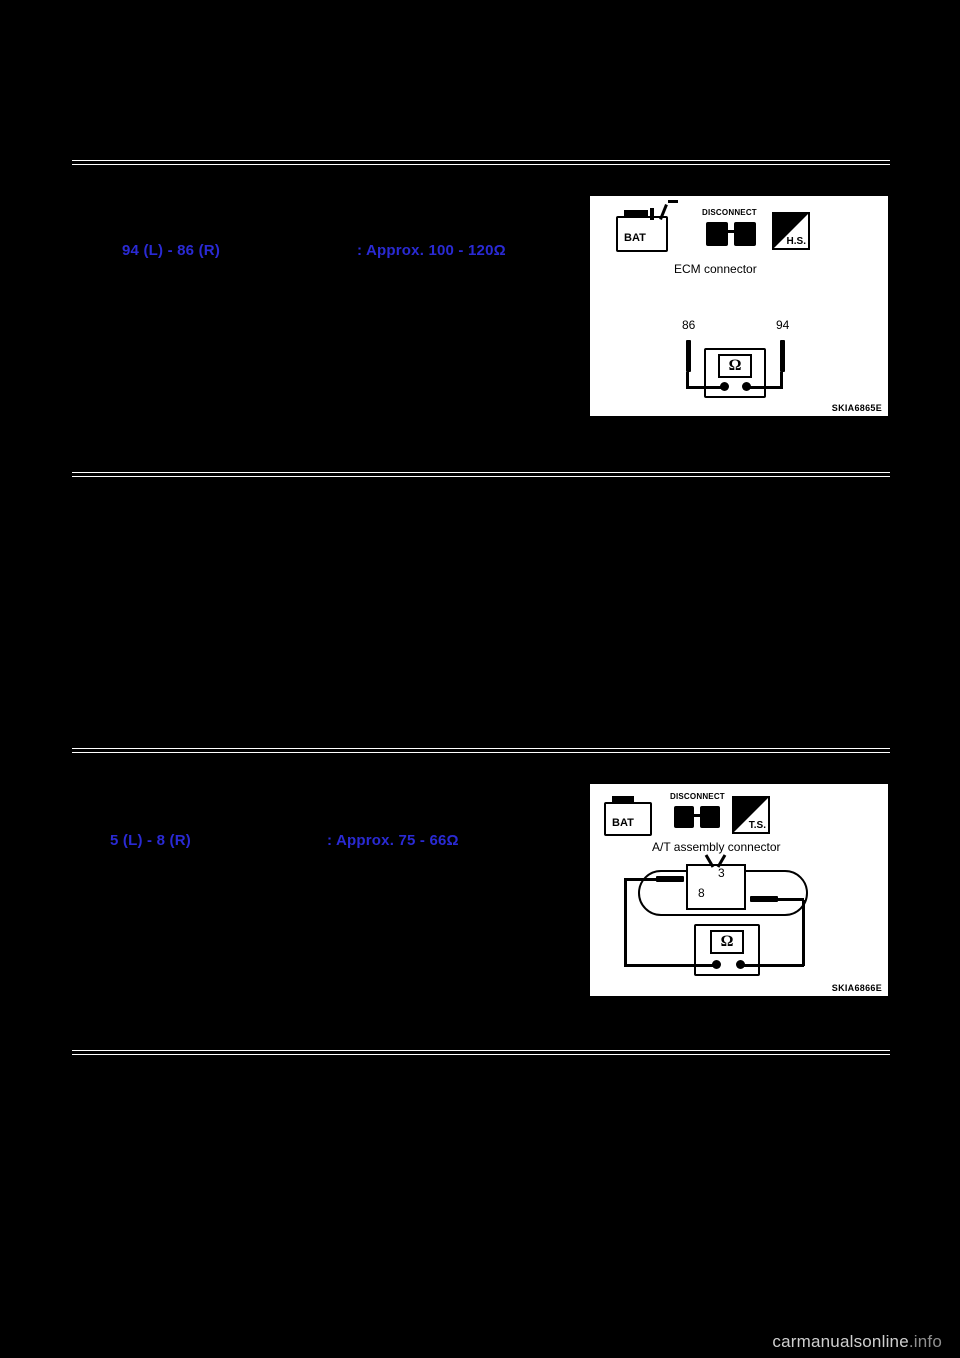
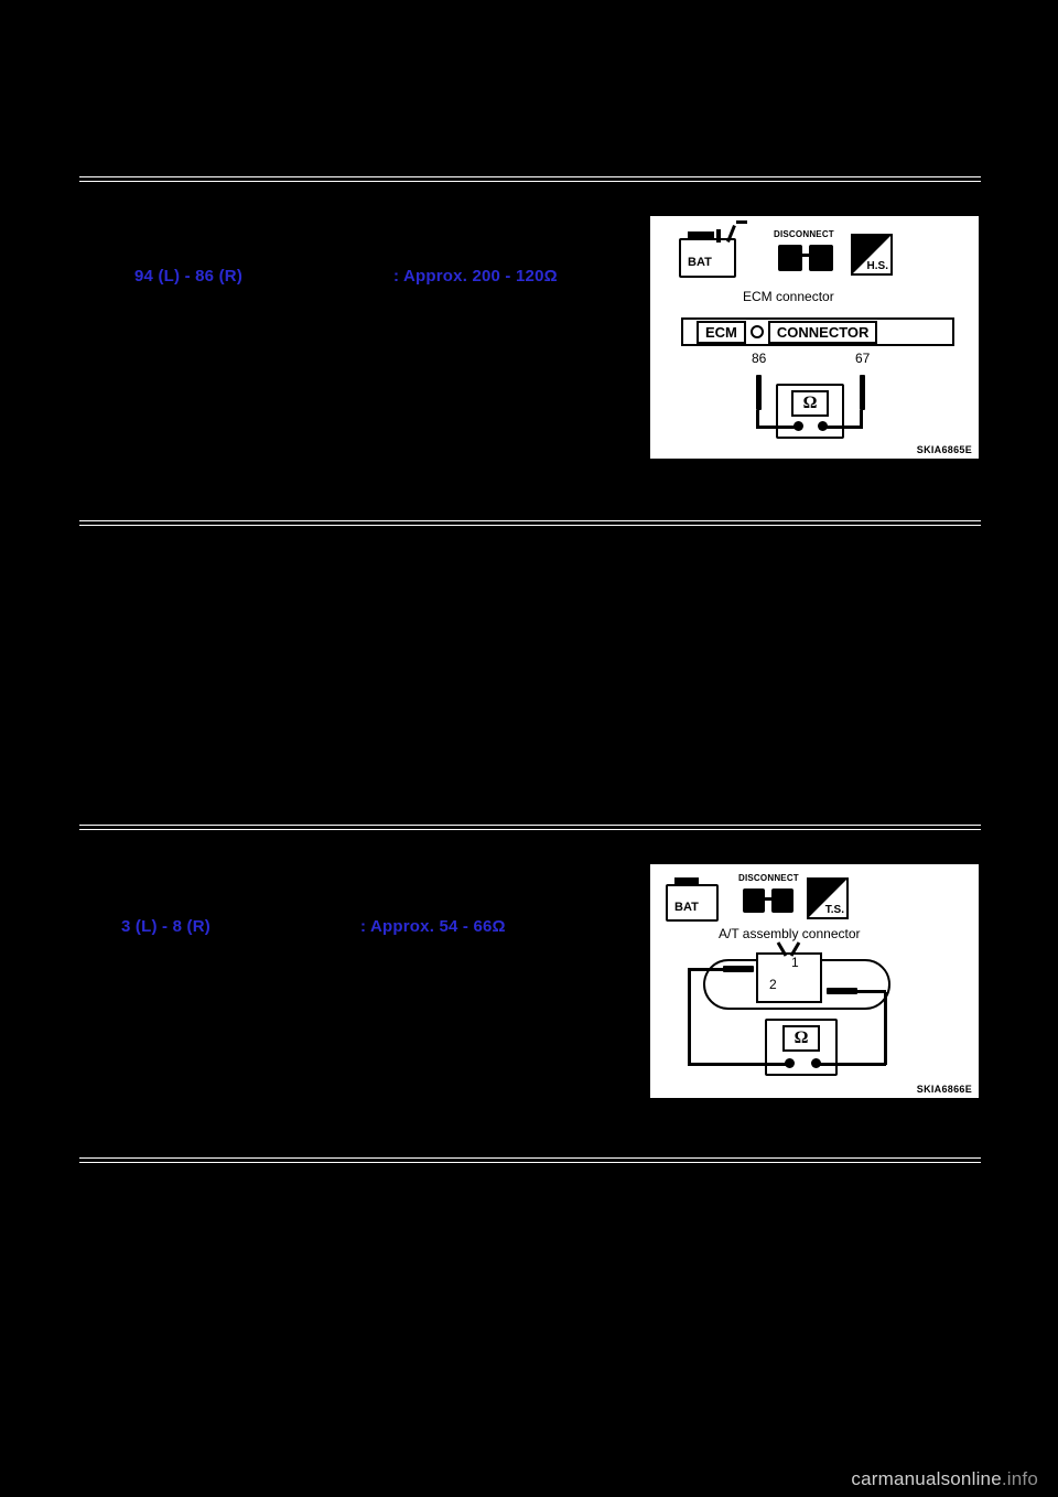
  94 (L) - 86 (R)
- : Approx. 100 - 120Ω
+ : Approx. 200 - 120Ω
  BAT
  DISCONNECT
  H.S.
  ECM connector
+ ECM
+ CONNECTOR
  86
- 94
+ 67
  Ω
  SKIA6865E
- 5 (L) - 8 (R)
+ 3 (L) - 8 (R)
- : Approx. 75 - 66Ω
+ : Approx. 54 - 66Ω
  BAT
  DISCONNECT
  T.S.
  A/T assembly connector
- 3
+ 1
- 8
+ 2
  Ω
  SKIA6866E
  carmanualsonline.info
